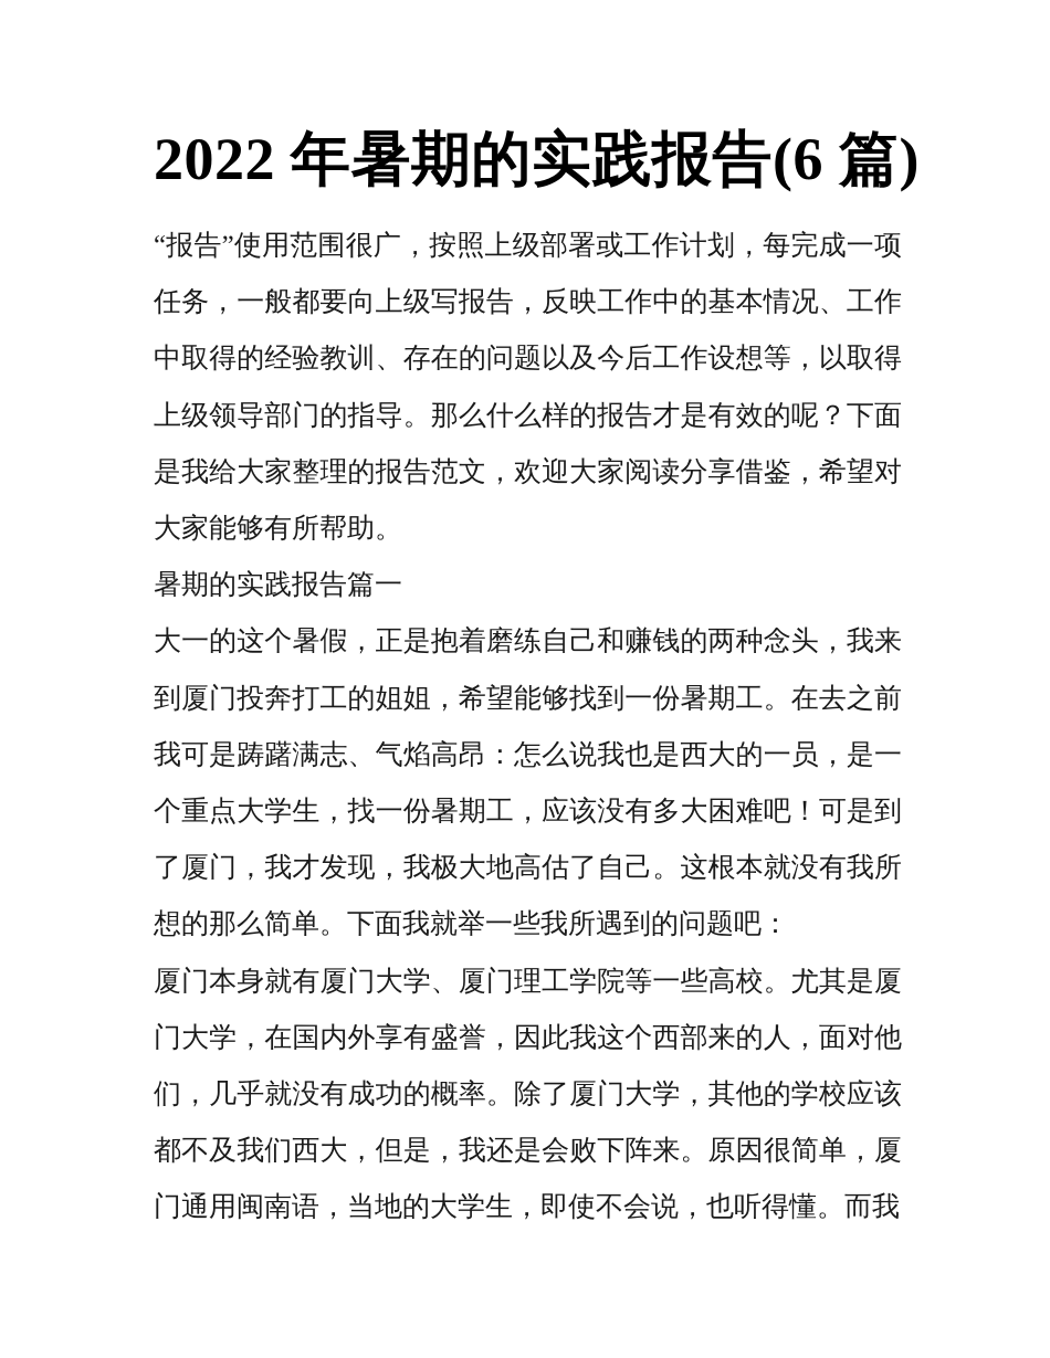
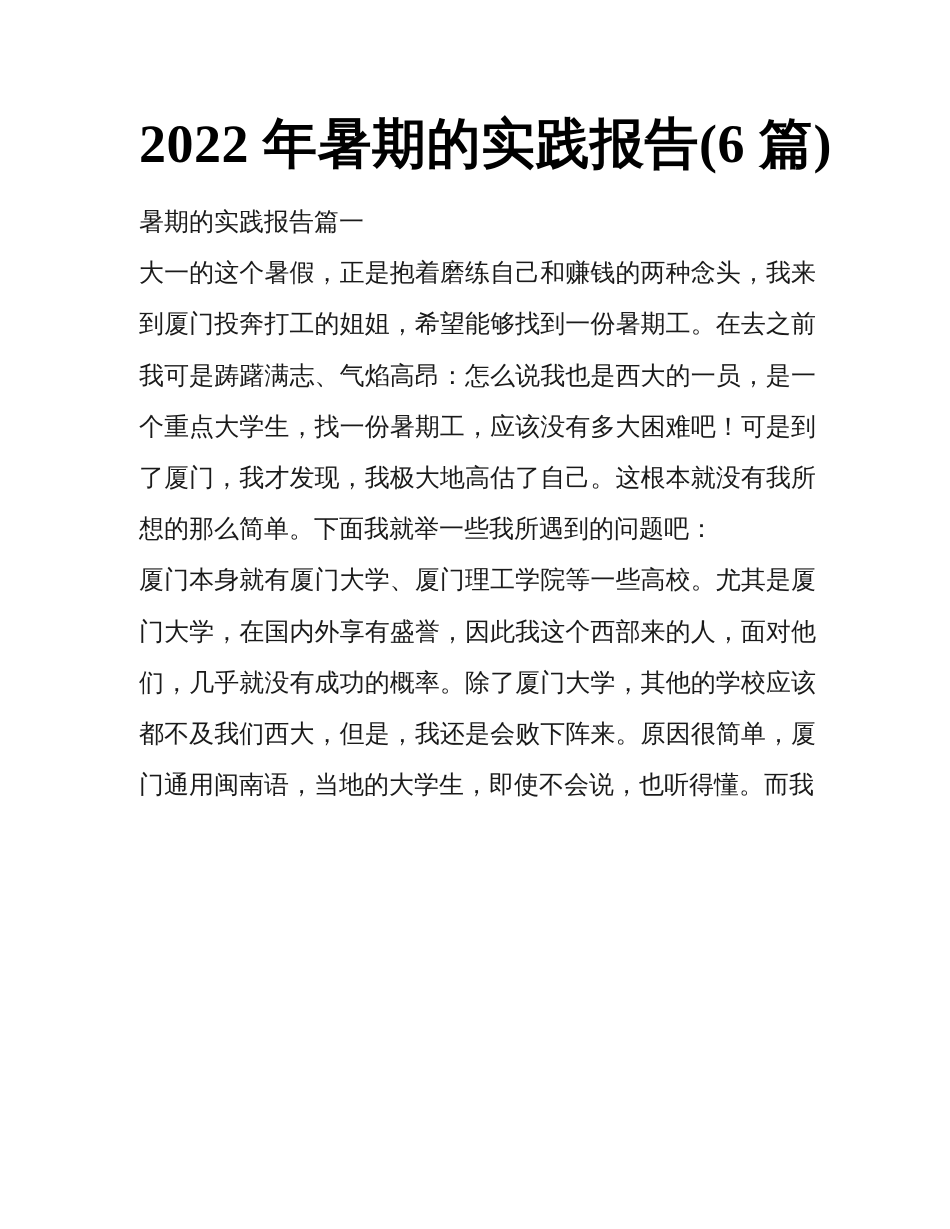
  2022 年暑期的实践报告(6 篇)
- “报告”使用范围很广，按照上级部署或工作计划，每完成一项任务，一般都要向上级写报告，反映工作中的基本情况、工作中取得的经验教训、存在的问题以及今后工作设想等，以取得上级领导部门的指导。那么什么样的报告才是有效的呢？下面是我给大家整理的报告范文，欢迎大家阅读分享借鉴，希望对大家能够有所帮助。
  暑期的实践报告篇一
  大一的这个暑假，正是抱着磨练自己和赚钱的两种念头，我来到厦门投奔打工的姐姐，希望能够找到一份暑期工。在去之前我可是踌躇满志、气焰高昂：怎么说我也是西大的一员，是一个重点大学生，找一份暑期工，应该没有多大困难吧！可是到了厦门，我才发现，我极大地高估了自己。这根本就没有我所想的那么简单。下面我就举一些我所遇到的问题吧：
  厦门本身就有厦门大学、厦门理工学院等一些高校。尤其是厦门大学，在国内外享有盛誉，因此我这个西部来的人，面对他们，几乎就没有成功的概率。除了厦门大学，其他的学校应该都不及我们西大，但是，我还是会败下阵来。原因很简单，厦门通用闽南语，当地的大学生，即使不会说，也听得懂。而我
